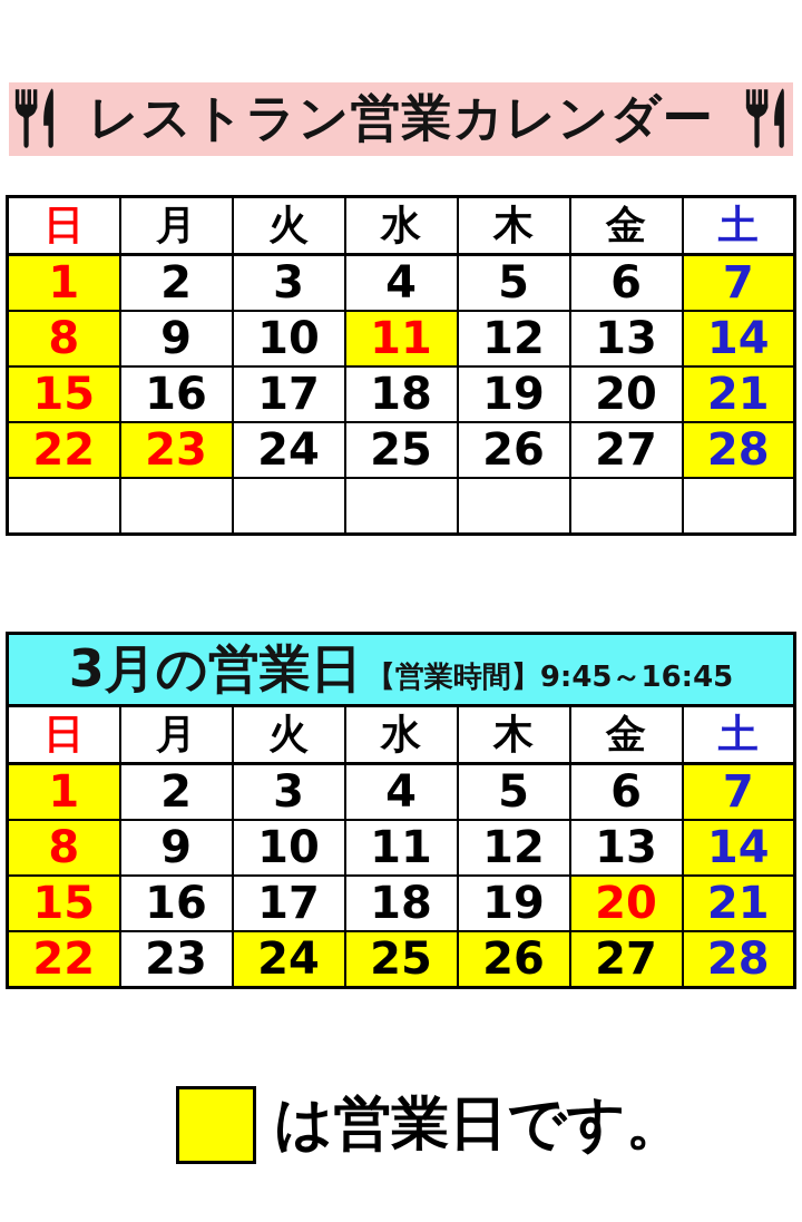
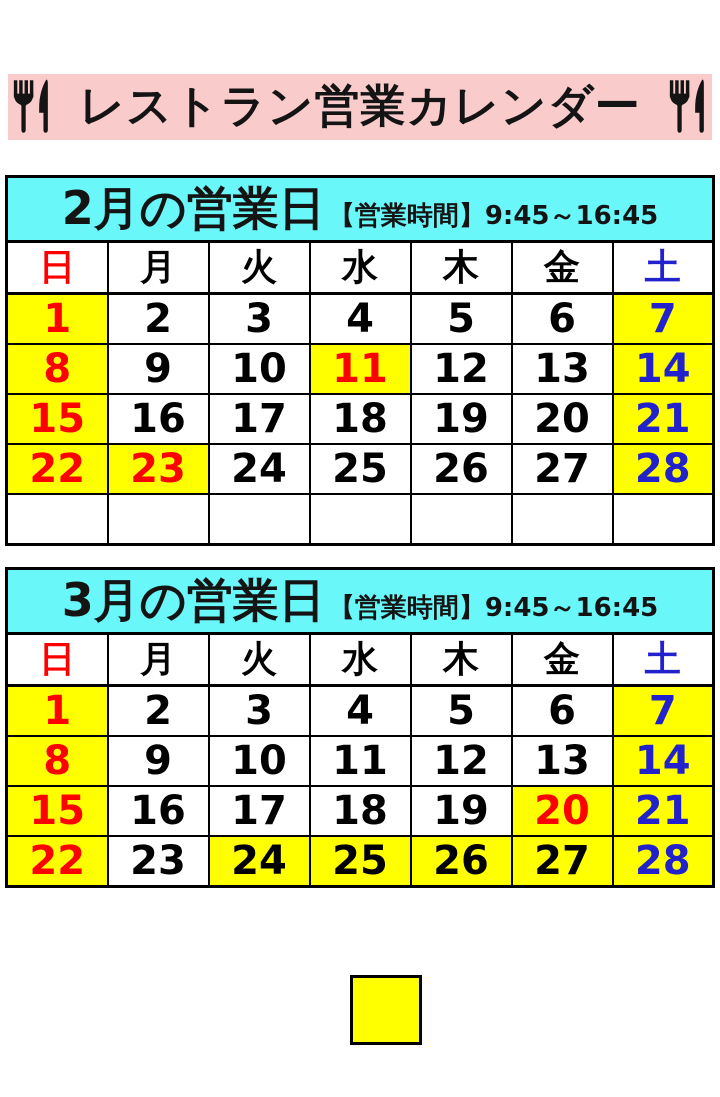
  レストラン営業カレンダー
+ 2月の営業日 【営業時間】9:45～16:45
  日	月	火	水	木	金	土
  1	2	3	4	5	6	7
  8	9	10	11	12	13	14
  15	16	17	18	19	20	21
  22	23	24	25	26	27	28
  3月の営業日 【営業時間】9:45～16:45
  日	月	火	水	木	金	土
  1	2	3	4	5	6	7
  8	9	10	11	12	13	14
  15	16	17	18	19	20	21
  22	23	24	25	26	27	28
- は営業日です。
